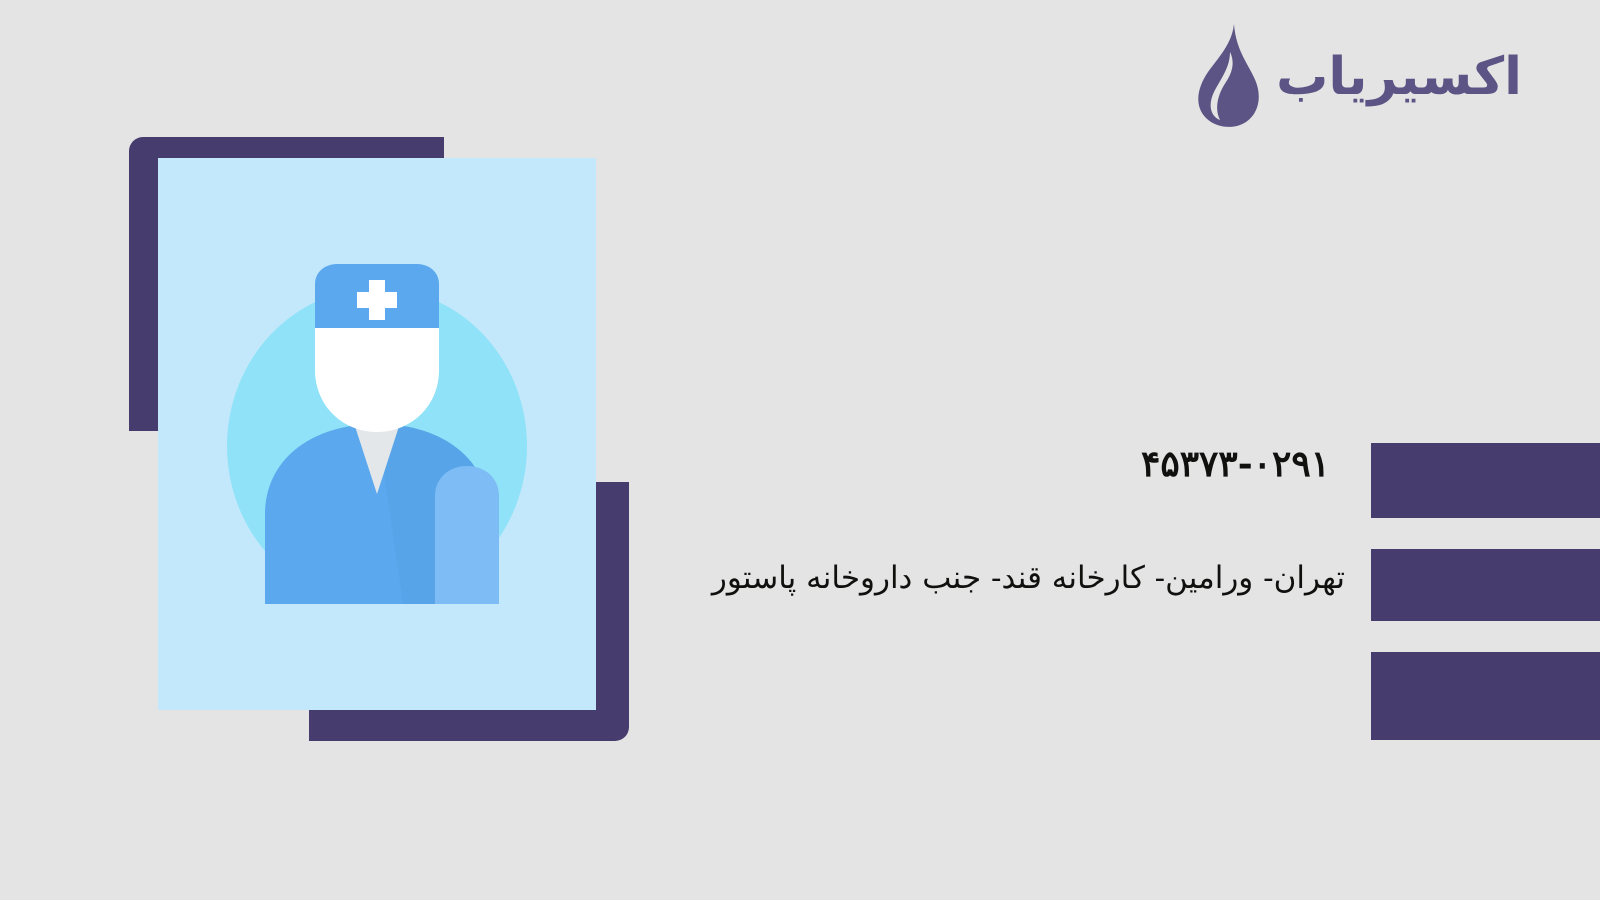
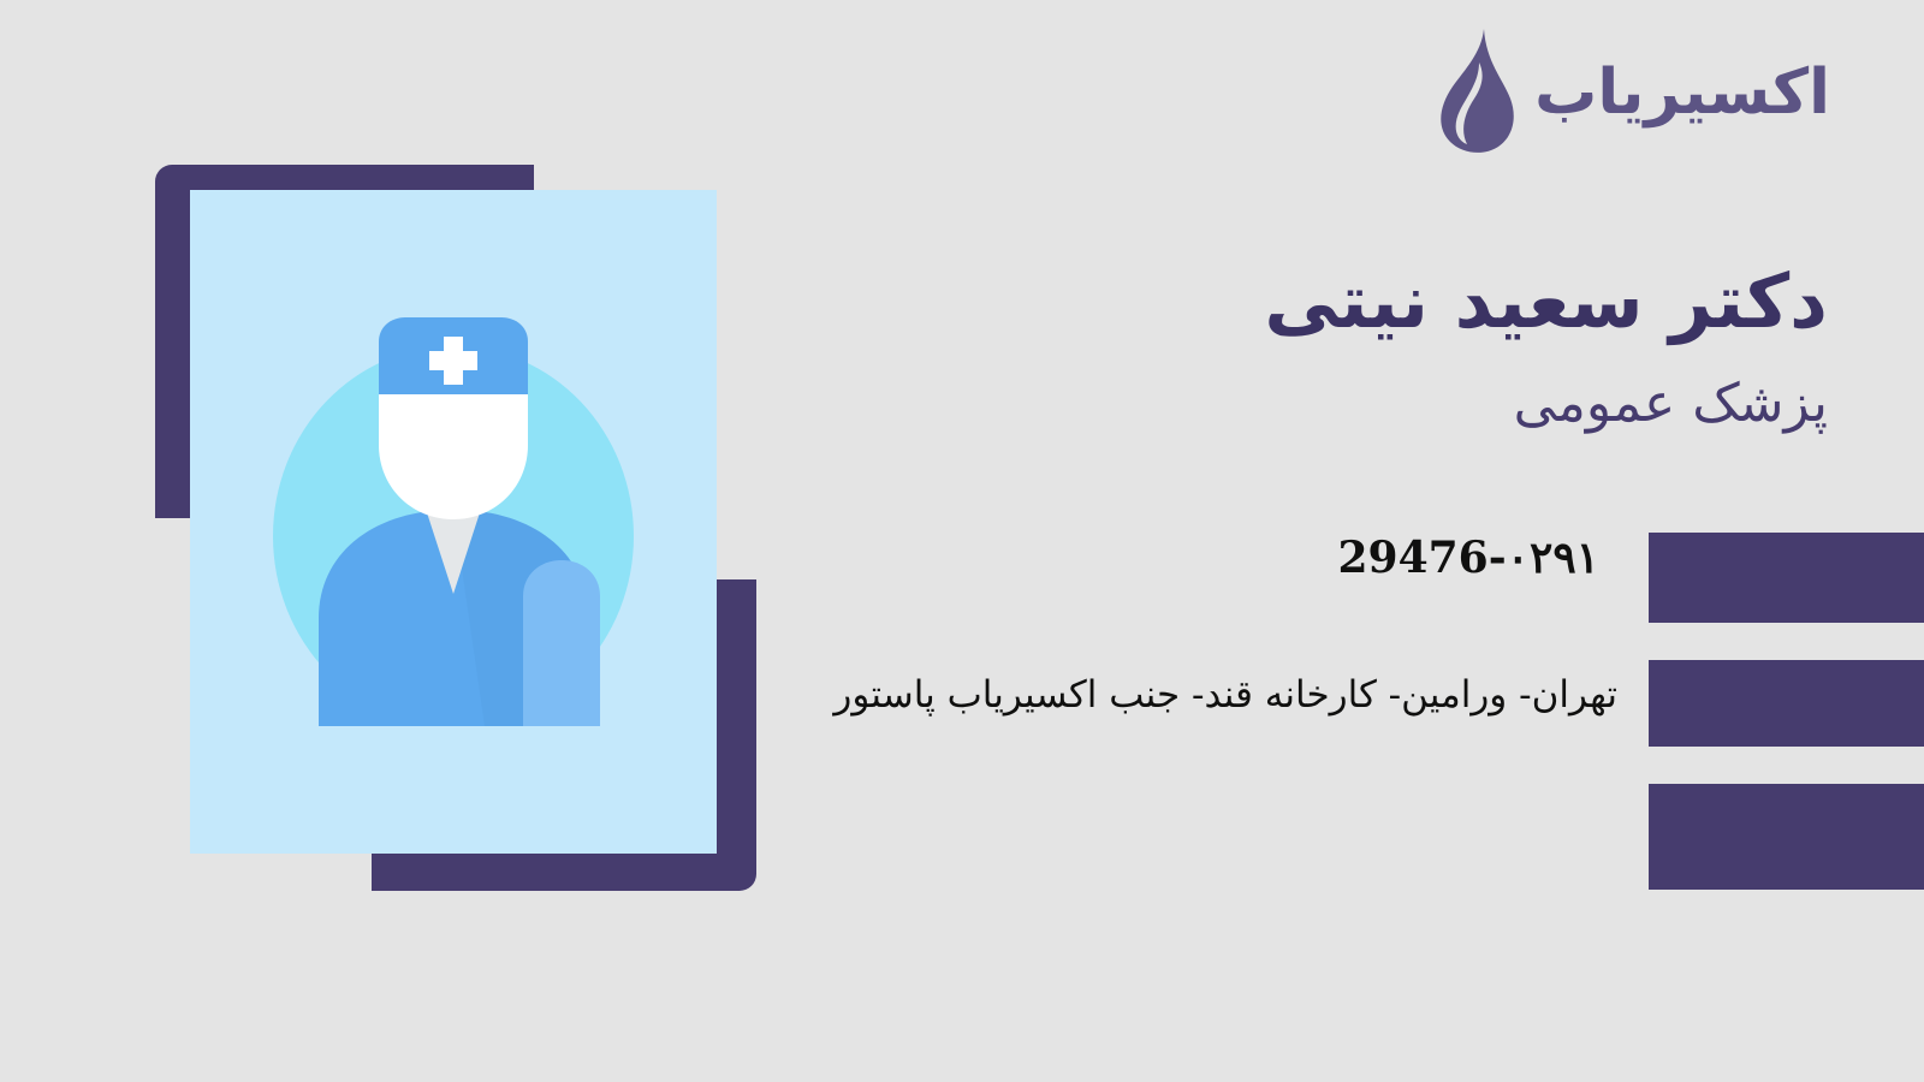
  اکسیریاب
+ دکتر سعید نیتی
+ پزشک عمومی
- ۴۵۳۷۳-۰۲۹۱
+ 29476-۰۲۹۱
- تهران- ورامین- کارخانه قند- جنب داروخانه پاستور
+ تهران- ورامین- کارخانه قند- جنب اکسیریاب پاستور
